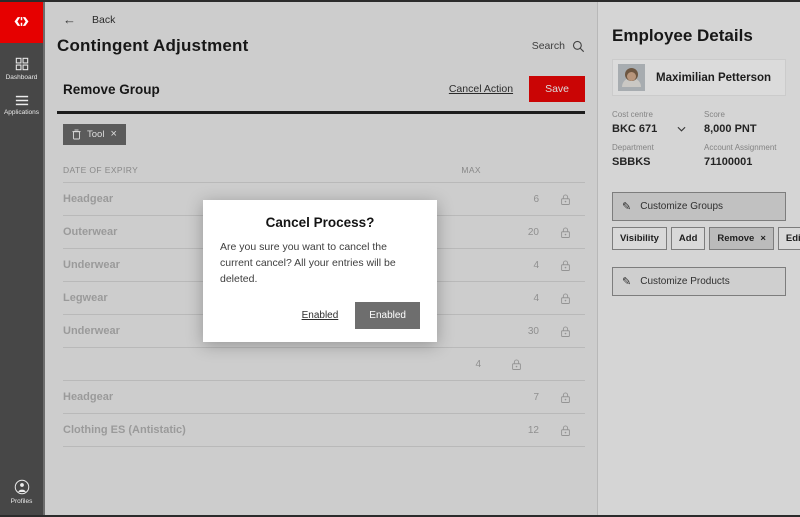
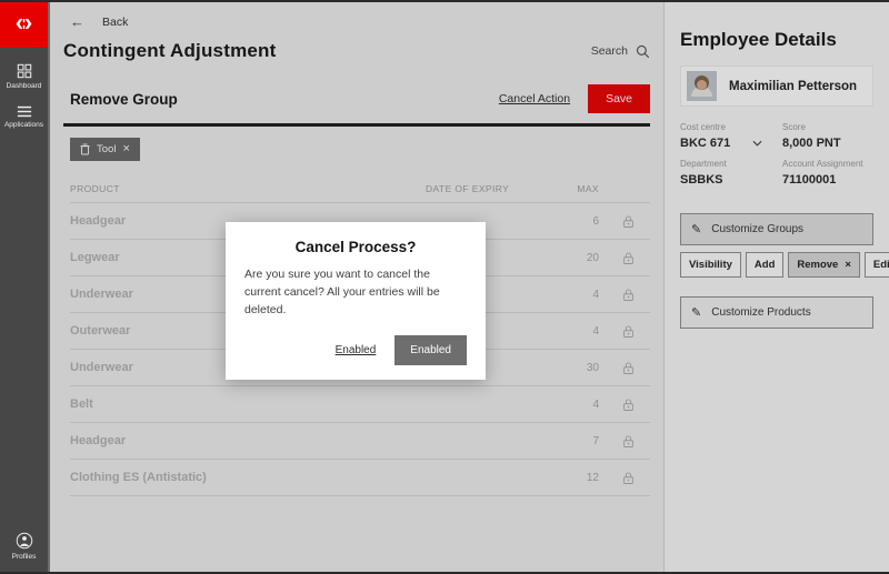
  ←
  Back
  Contingent Adjustment
  Search
  Remove Group
  Cancel Action
  Save
  Tool
  ×
+ PRODUCT
  DATE OF EXPIRY
  MAX
  Headgear
  6
- Outerwear
+ Legwear
  20
  Underwear
  4
- Legwear
+ Outerwear
  4
  Underwear
  30
+ Belt
  4
  Headgear
  7
  Clothing ES (Antistatic)
  12
  Employee Details
  Maximilian Petterson
  Cost centre
  BKC 671
  Score
  8,000 PNT
  Department
  SBBKS
  Account Assignment
  71100001
  ✎
  Customize Groups
  Visibility
  Add
  Remove
  ×
  Edi
  ✎
  Customize Products
  Cancel Process?
  Are you sure you want to cancel the current cancel? All your entries will be deleted.
  Enabled
  Enabled
